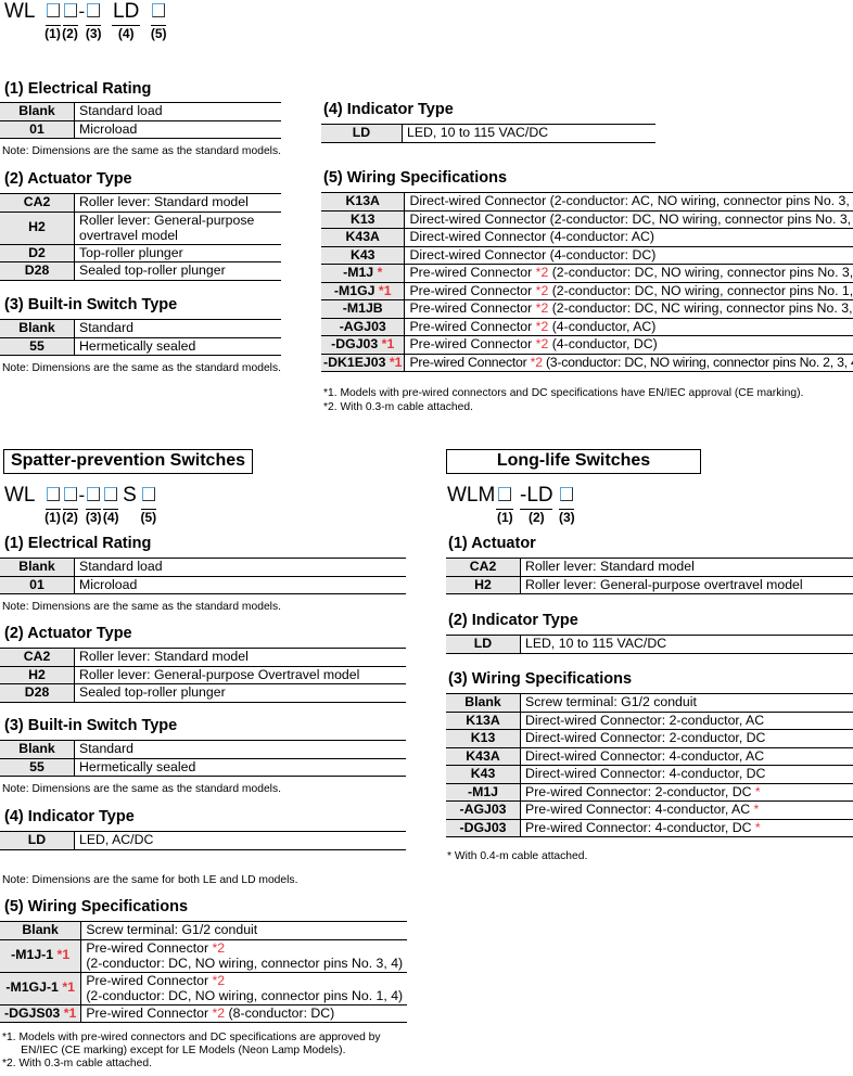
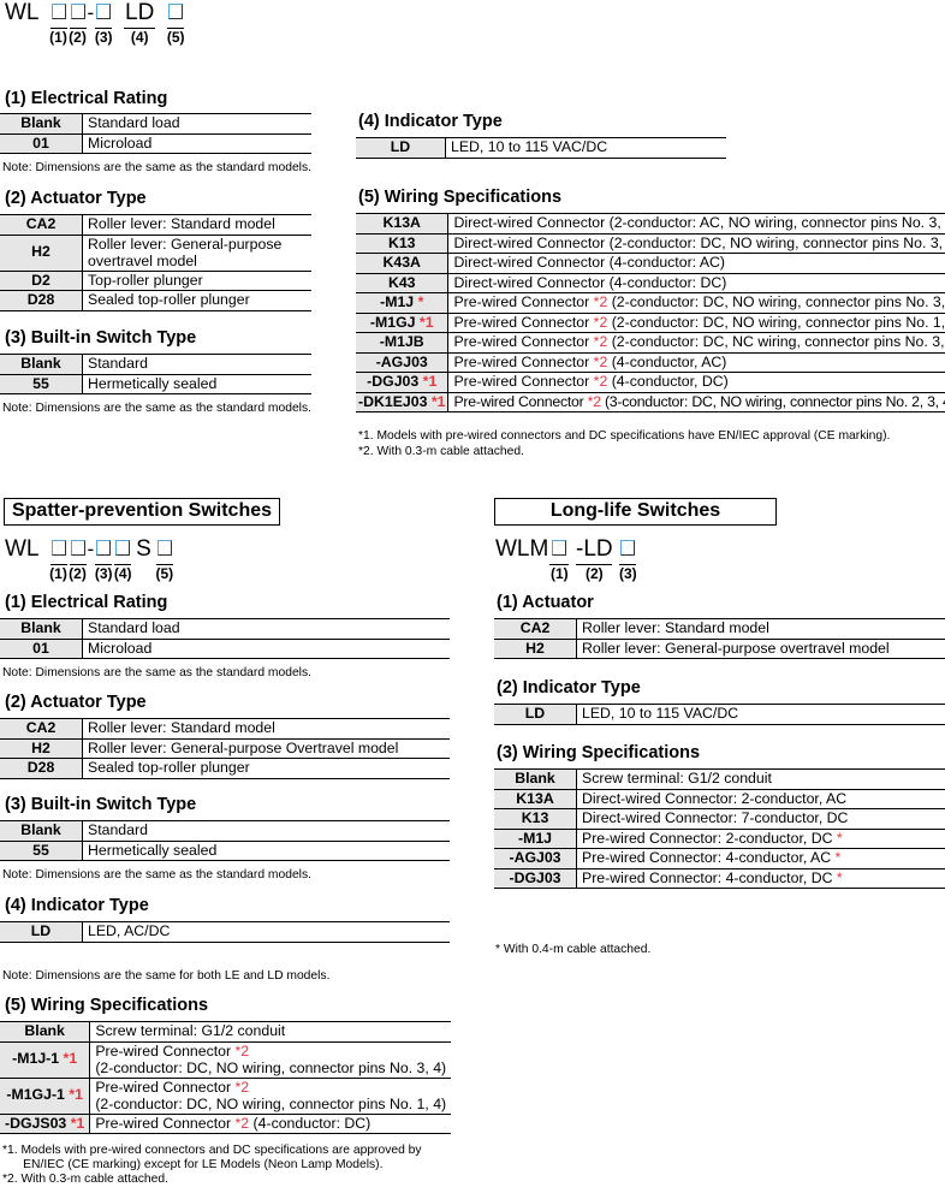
  WL
  (1)
  (2)
  -
  (3)
  LD
  (4)
  (5)
  (1) Electrical Rating
  Blank	Standard load
  01	Microload
  Note: Dimensions are the same as the standard models.
  (2) Actuator Type
  CA2	Roller lever: Standard model
  H2	Roller lever: General-purposeovertravel model
  D2	Top-roller plunger
  D28	Sealed top-roller plunger
  (3) Built-in Switch Type
  Blank	Standard
  55	Hermetically sealed
  Note: Dimensions are the same as the standard models.
  (4) Indicator Type
  LD	LED, 10 to 115 VAC/DC
  (5) Wiring Specifications
  K13A	Direct-wired Connector (2-conductor: AC, NO wiring, connector pins No. 3,
  K13	Direct-wired Connector (2-conductor: DC, NO wiring, connector pins No. 3,
  K43A	Direct-wired Connector (4-conductor: AC)
  K43	Direct-wired Connector (4-conductor: DC)
  -M1J *	Pre-wired Connector *2 (2-conductor: DC, NO wiring, connector pins No. 3,
  -M1GJ *1	Pre-wired Connector *2 (2-conductor: DC, NO wiring, connector pins No. 1,
  -M1JB	Pre-wired Connector *2 (2-conductor: DC, NC wiring, connector pins No. 3,
  -AGJ03	Pre-wired Connector *2 (4-conductor, AC)
  -DGJ03 *1	Pre-wired Connector *2 (4-conductor, DC)
  -DK1EJ03 *1	Pre-wired Connector *2 (3-conductor: DC, NO wiring, connector pins No. 2, 3,
  *1. Models with pre-wired connectors and DC specifications have EN/IEC approval (CE marking).
  *2. With 0.3-m cable attached.
  Spatter-prevention Switches
  WL
  (1)
  (2)
  -
  (3)
  (4)
  S
  (5)
  (1) Electrical Rating
  Blank	Standard load
  01	Microload
  Note: Dimensions are the same as the standard models.
  (2) Actuator Type
  CA2	Roller lever: Standard model
  H2	Roller lever: General-purpose Overtravel model
  D28	Sealed top-roller plunger
  (3) Built-in Switch Type
  Blank	Standard
  55	Hermetically sealed
  Note: Dimensions are the same as the standard models.
  (4) Indicator Type
  LD	LED, AC/DC
  Note: Dimensions are the same for both LE and LD models.
  (5) Wiring Specifications
  Blank	Screw terminal: G1/2 conduit
  -M1J-1 *1	Pre-wired Connector *2(2-conductor: DC, NO wiring, connector pins No. 3, 4)
  -M1GJ-1 *1	Pre-wired Connector *2(2-conductor: DC, NO wiring, connector pins No. 1, 4)
- -DGJS03 *1	Pre-wired Connector *2 (8-conductor: DC)
+ -DGJS03 *1	Pre-wired Connector *2 (4-conductor: DC)
  *1. Models with pre-wired connectors and DC specifications are approved by
  EN/IEC (CE marking) except for LE Models (Neon Lamp Models).
  *2. With 0.3-m cable attached.
  Long-life Switches
  WLM
  (1)
  -LD
  (2)
  (3)
  (1) Actuator
  CA2	Roller lever: Standard model
  H2	Roller lever: General-purpose overtravel model
  (2) Indicator Type
  LD	LED, 10 to 115 VAC/DC
  (3) Wiring Specifications
  Blank	Screw terminal: G1/2 conduit
  K13A	Direct-wired Connector: 2-conductor, AC
- K13	Direct-wired Connector: 2-conductor, DC
+ K13	Direct-wired Connector: 7-conductor, DC
- K43A	Direct-wired Connector: 4-conductor, AC
- K43	Direct-wired Connector: 4-conductor, DC
  -M1J	Pre-wired Connector: 2-conductor, DC *
  -AGJ03	Pre-wired Connector: 4-conductor, AC *
  -DGJ03	Pre-wired Connector: 4-conductor, DC *
  * With 0.4-m cable attached.
